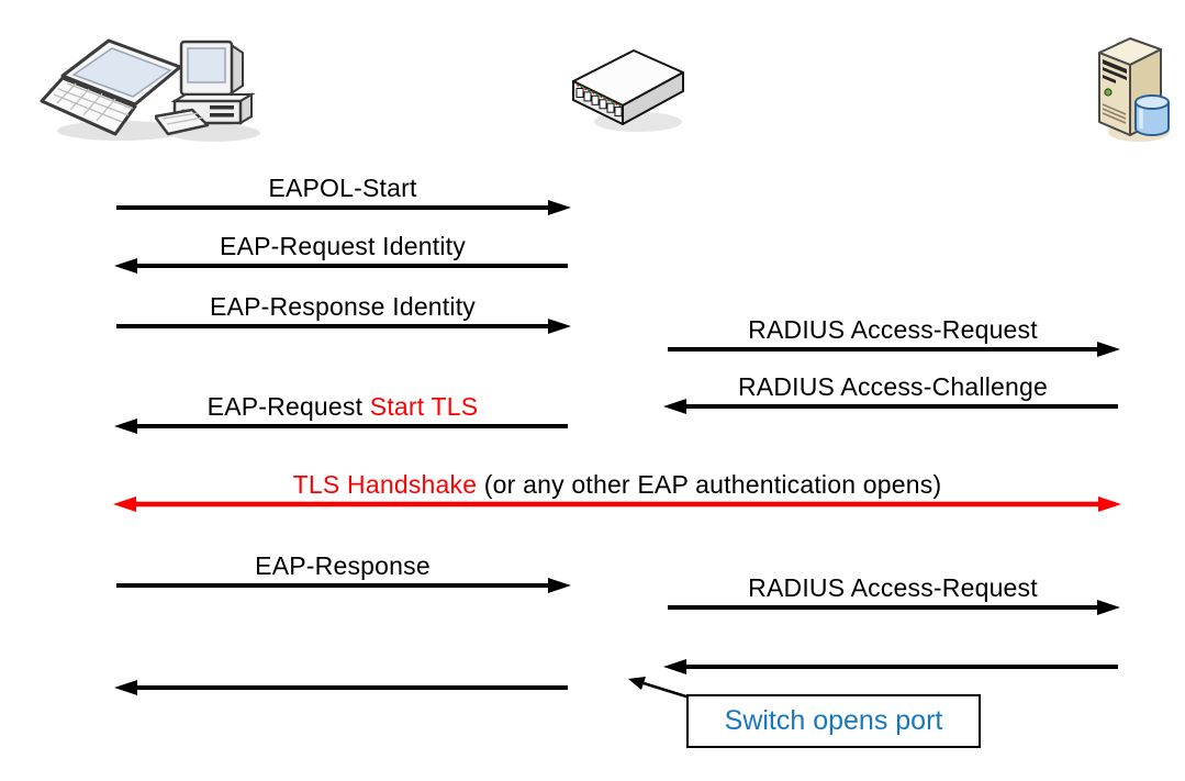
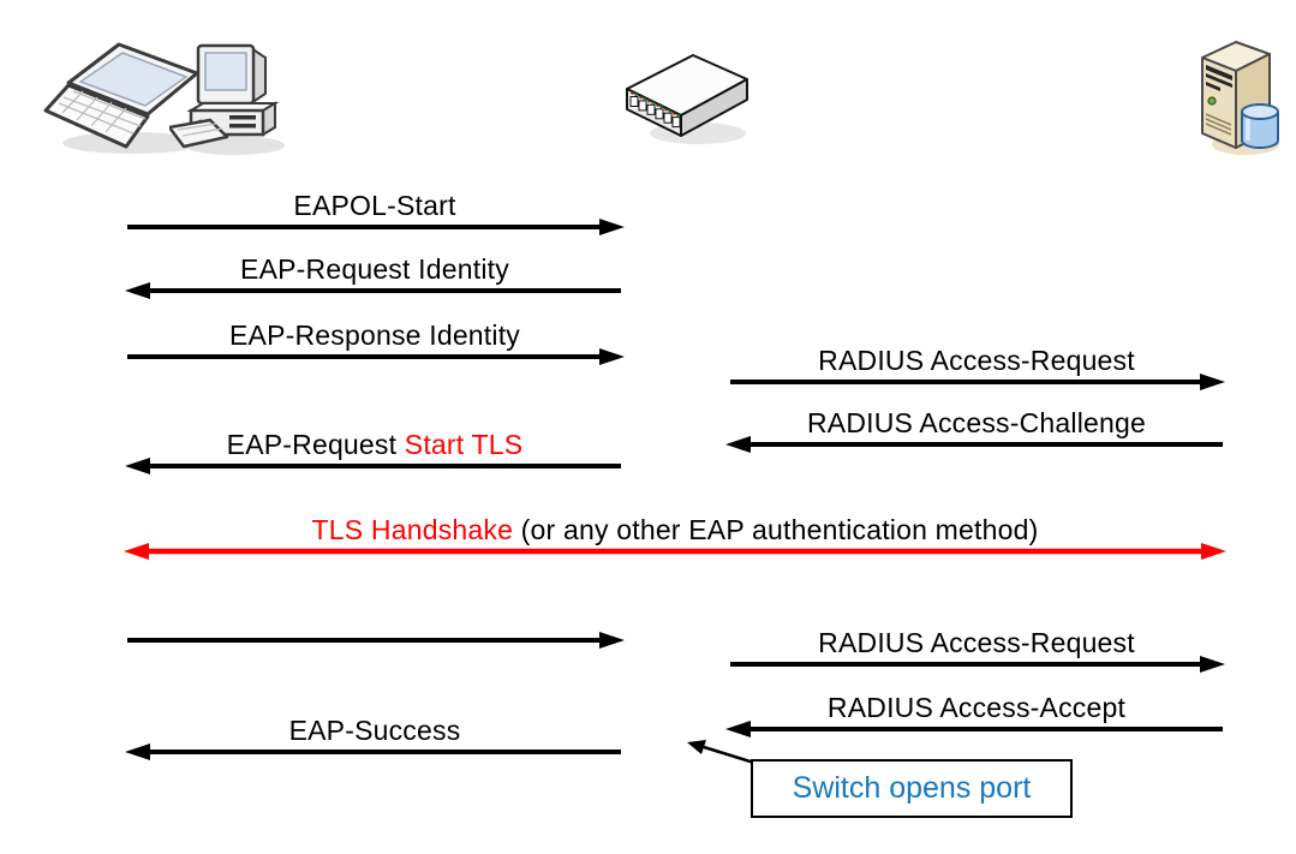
  EAPOL-Start
  EAP-Request Identity
  EAP-Response Identity
  RADIUS Access-Request
  RADIUS Access-Challenge
  EAP-Request Start TLS
- TLS Handshake (or any other EAP authentication opens)
+ TLS Handshake (or any other EAP authentication method)
- EAP-Response
  RADIUS Access-Request
+ RADIUS Access-Accept
+ EAP-Success
  Switch opens port
